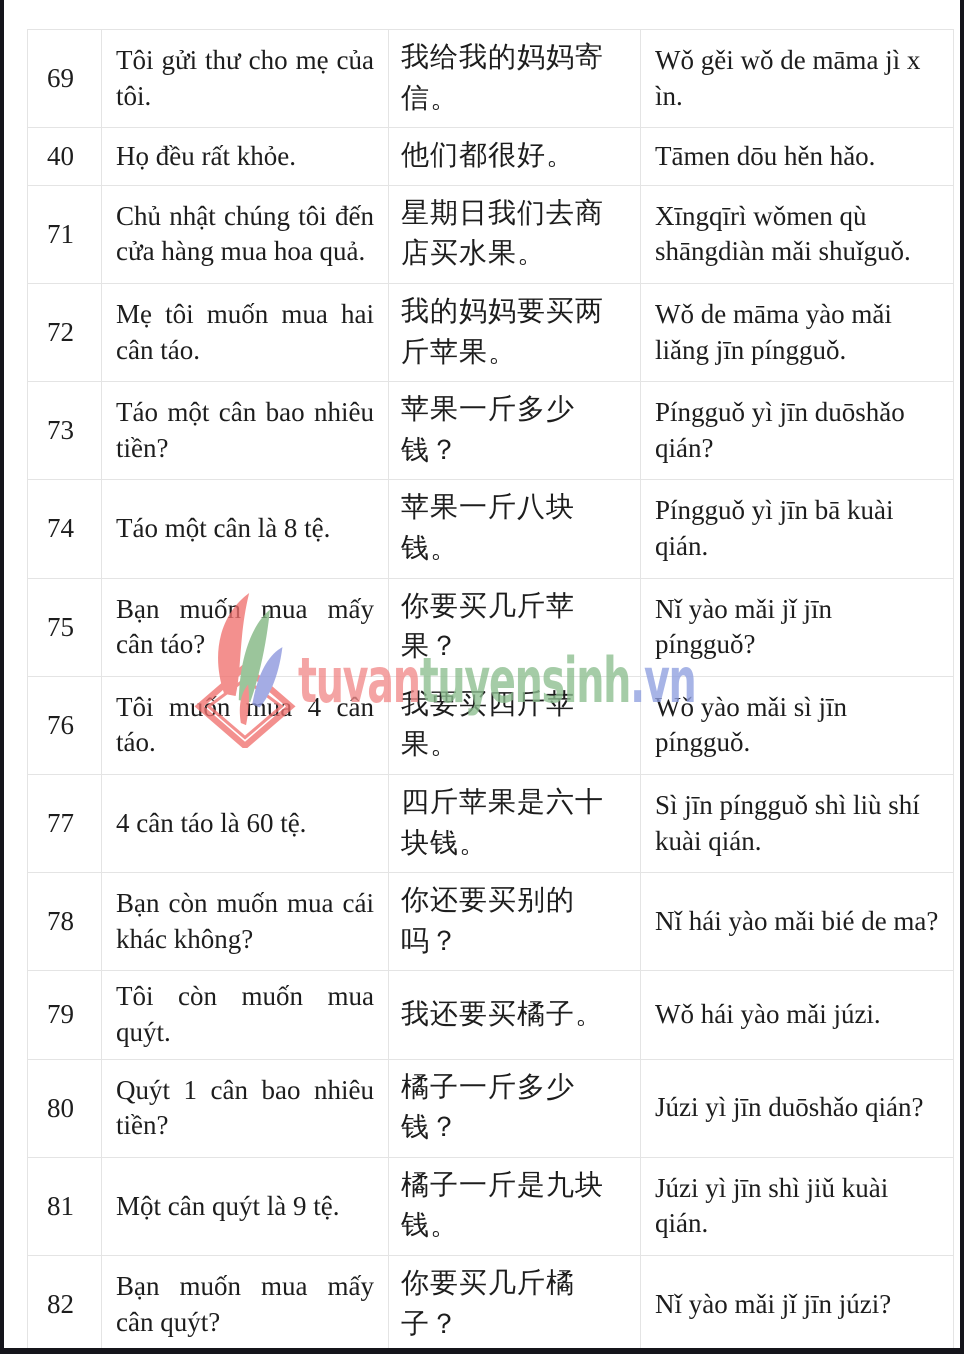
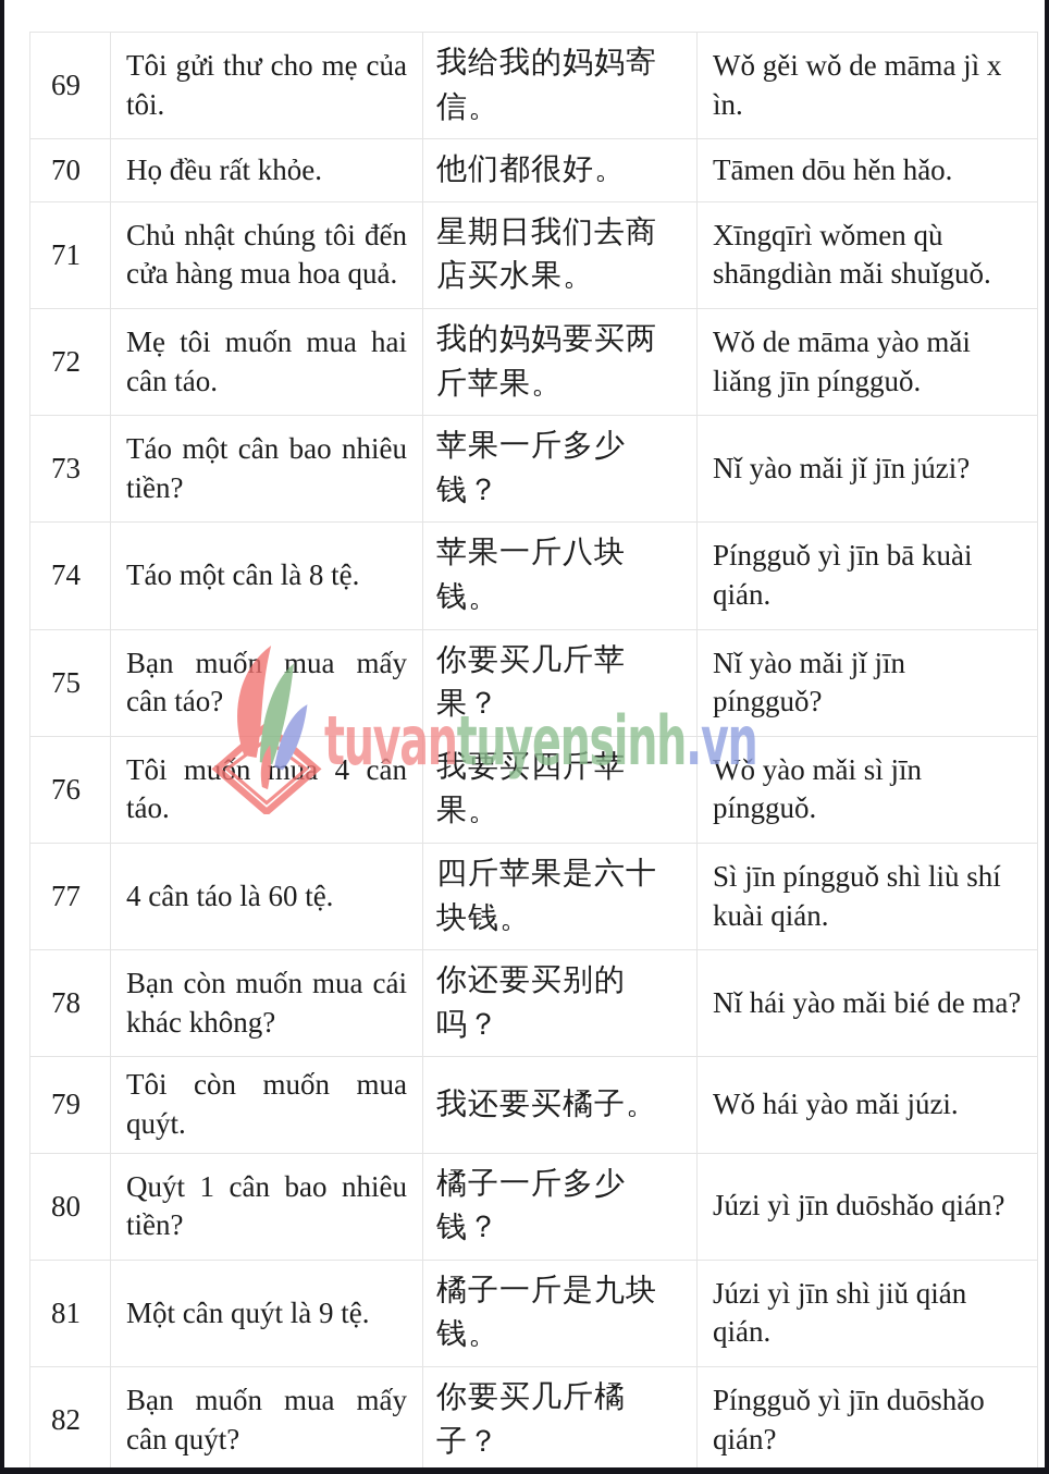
  69	Tôi gửi thư cho mẹ của tôi.	我给我的妈妈寄信。	Wǒ gěi wǒ de māma jì x ìn.
- 40	Họ đều rất khỏe.	他们都很好。	Tāmen dōu hěn hǎo.
+ 70	Họ đều rất khỏe.	他们都很好。	Tāmen dōu hěn hǎo.
  71	Chủ nhật chúng tôi đến cửa hàng mua hoa quả.	星期日我们去商店买水果。	Xīngqīrì wǒmen qù shāngdiàn mǎi shuǐguǒ.
  72	Mẹ tôi muốn mua hai cân táo.	我的妈妈要买两斤苹果。	Wǒ de māma yào mǎi liǎng jīn píngguǒ.
- 73	Táo một cân bao nhiêu tiền?	苹果一斤多少钱？	Píngguǒ yì jīn duōshǎo qián?
+ 73	Táo một cân bao nhiêu tiền?	苹果一斤多少钱？	Nǐ yào mǎi jǐ jīn júzi?
  74	Táo một cân là 8 tệ.	苹果一斤八块钱。	Píngguǒ yì jīn bā kuài qián.
  75	Bạn muốn mua mấy cân táo?	你要买几斤苹果？	Nǐ yào mǎi jǐ jīn píngguǒ?
  76	Tôi muốn mua 4 cân táo.	我要买四斤苹果。	Wǒ yào mǎi sì jīn píngguǒ.
  77	4 cân táo là 60 tệ.	四斤苹果是六十块钱。	Sì jīn píngguǒ shì liù shí kuài qián.
  78	Bạn còn muốn mua cái khác không?	你还要买别的吗？	Nǐ hái yào mǎi bié de ma?
  79	Tôi còn muốn mua quýt.	我还要买橘子。	Wǒ hái yào mǎi júzi.
  80	Quýt 1 cân bao nhiêu tiền?	橘子一斤多少钱？	Júzi yì jīn duōshǎo qián?
- 81	Một cân quýt là 9 tệ.	橘子一斤是九块钱。	Júzi yì jīn shì jiǔ kuài qián.
+ 81	Một cân quýt là 9 tệ.	橘子一斤是九块钱。	Júzi yì jīn shì jiǔ qián qián.
- 82	Bạn muốn mua mấy cân quýt?	你要买几斤橘子？	Nǐ yào mǎi jǐ jīn júzi?
+ 82	Bạn muốn mua mấy cân quýt?	你要买几斤橘子？	Píngguǒ yì jīn duōshǎo qián?
  tuvantuyensinh.vn
